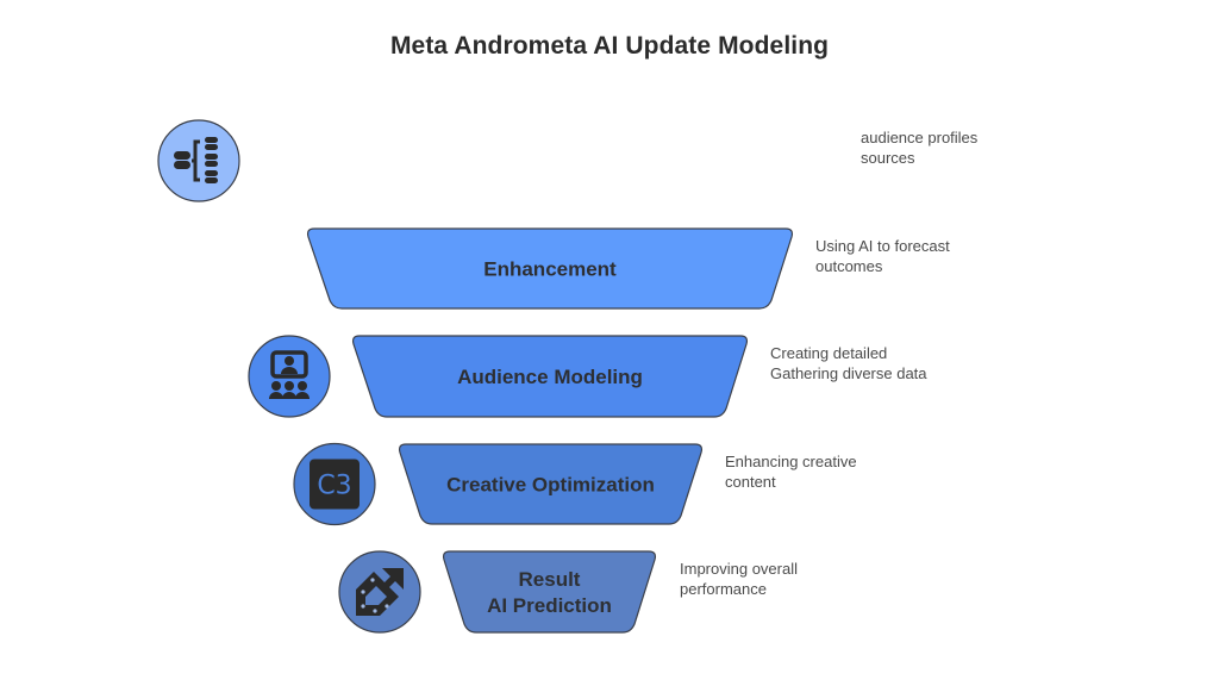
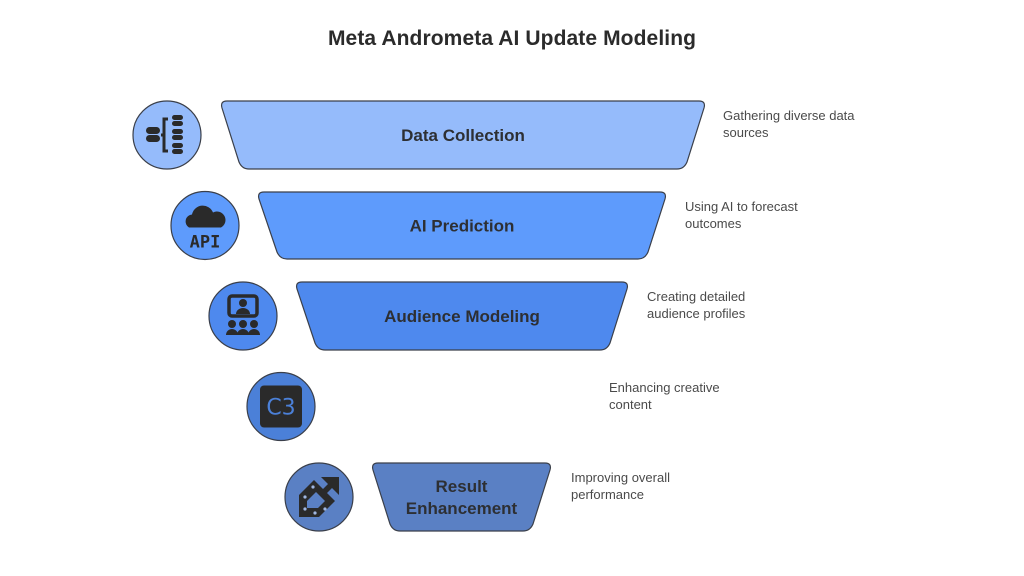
  Meta Andrometa AI Update Modeling
+ Data Collection
- Enhancement
+ AI Prediction
  Audience Modeling
- Creative Optimization
  Result
- AI Prediction
+ Enhancement
+ API
  C3
- audience profiles
+ Gathering diverse data
  sources
  Using AI to forecast
  outcomes
  Creating detailed
- Gathering diverse data
+ audience profiles
  Enhancing creative
  content
  Improving overall
  performance
